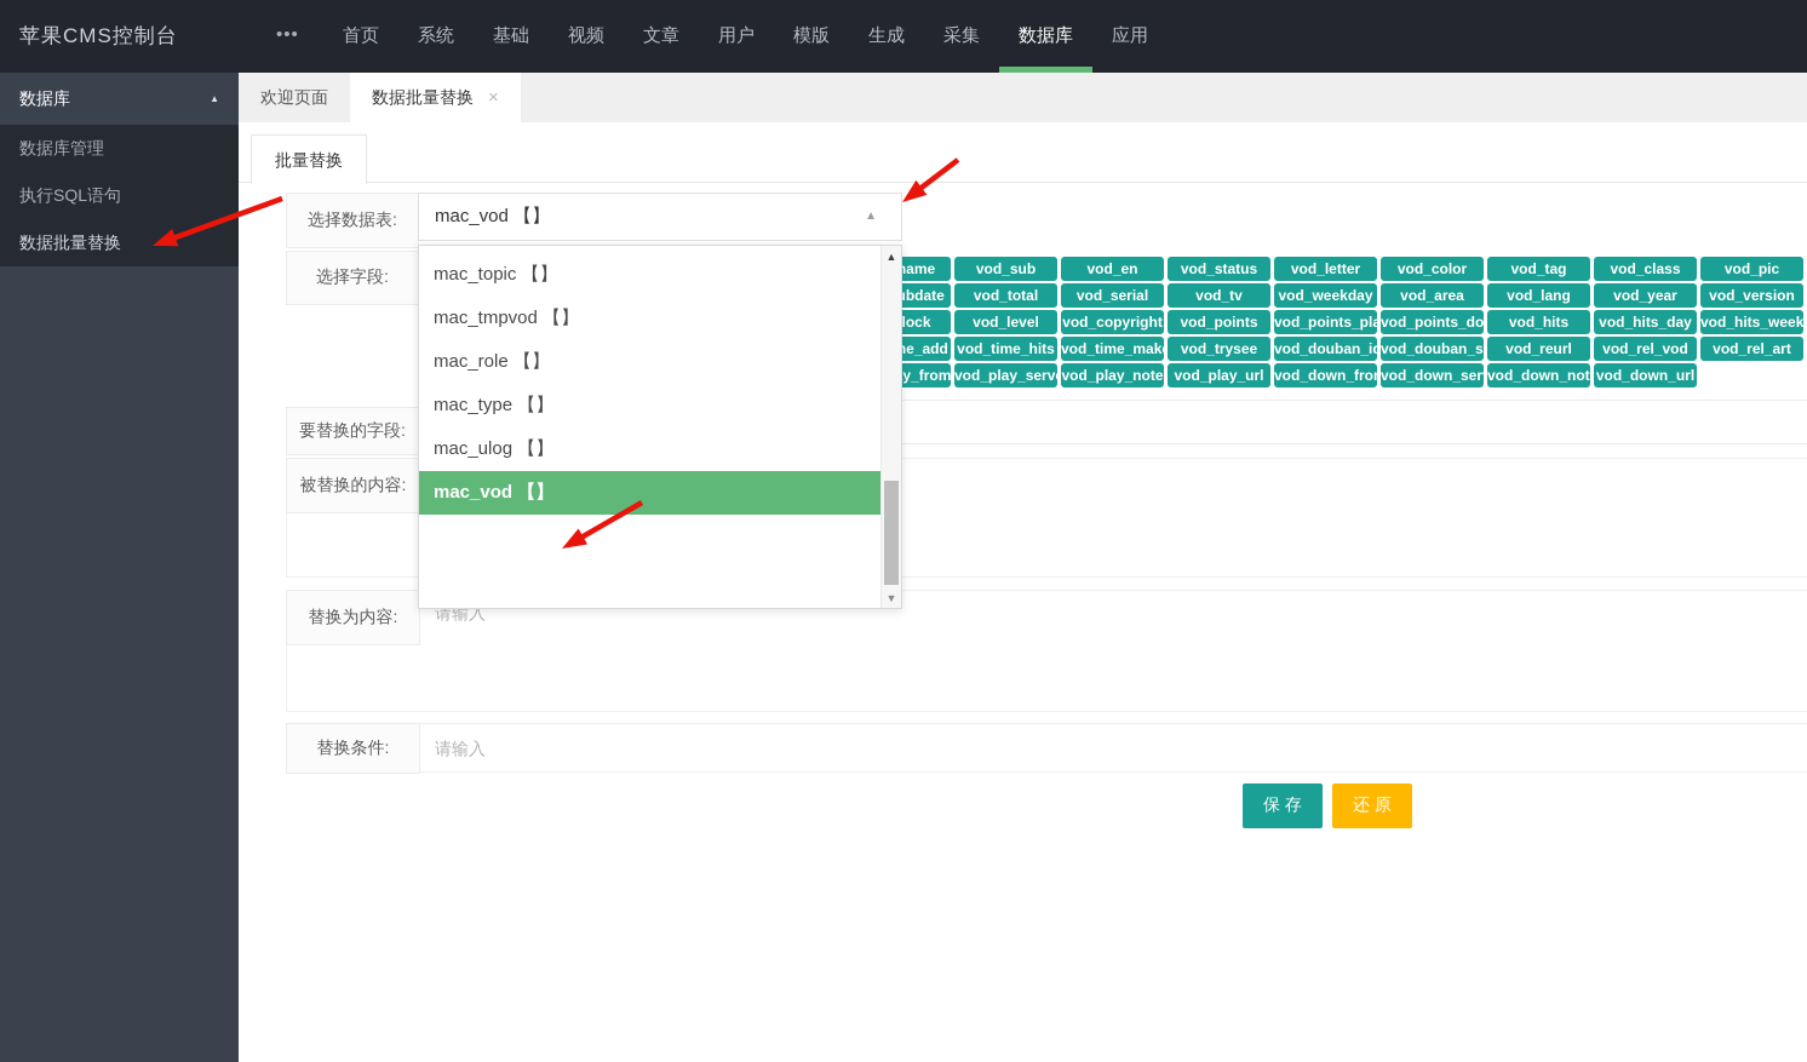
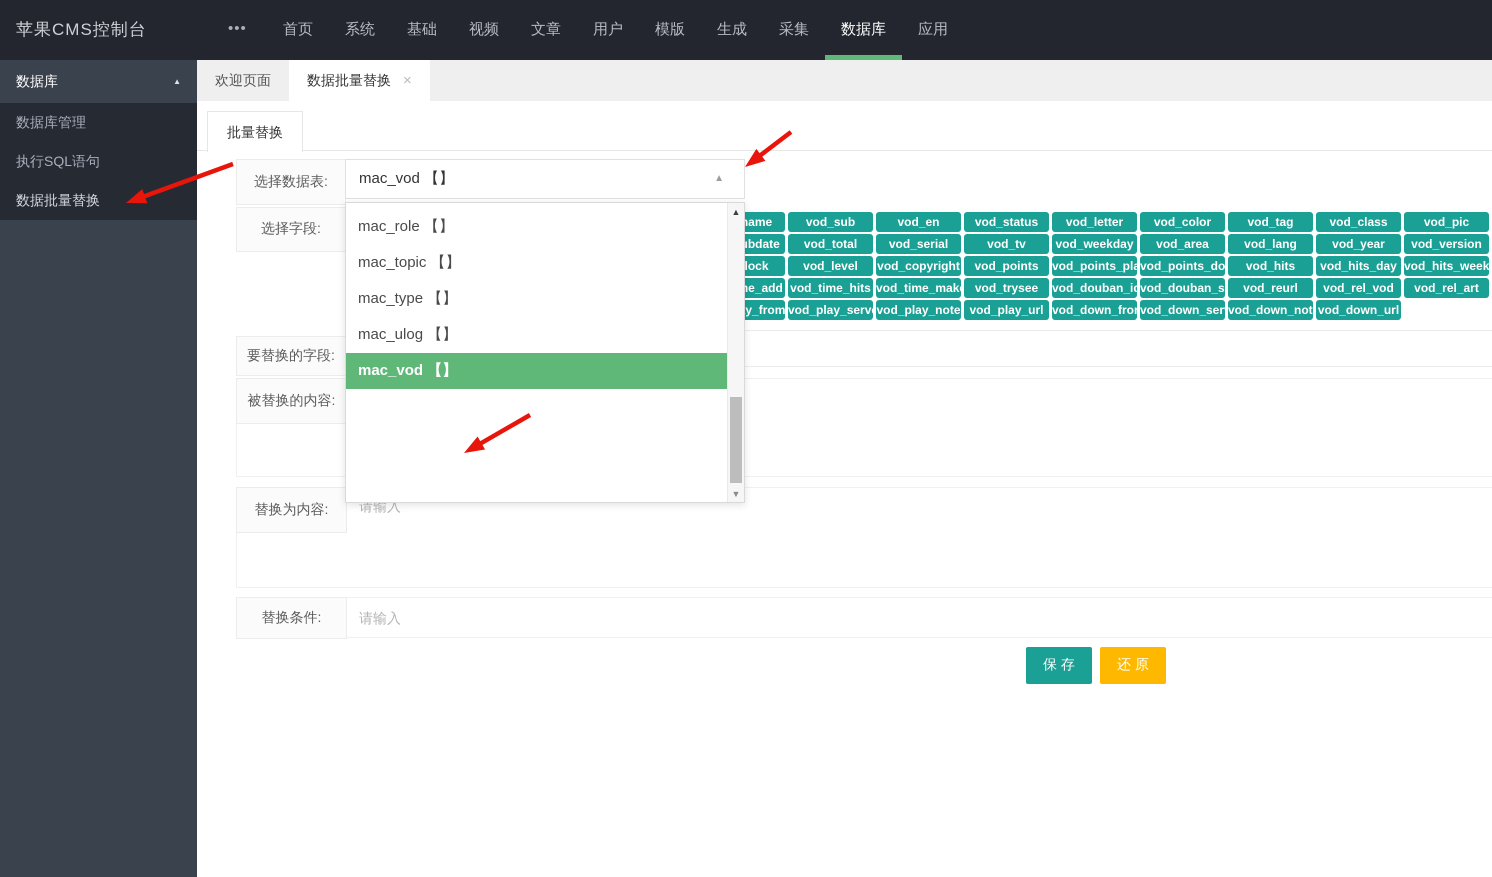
  苹果CMS控制台
  •••
  首页
  系统
  基础
  视频
  文章
  用户
  模版
  生成
  采集
  数据库
  应用
  数据库
  ▲
  数据库管理
  执行SQL语句
  数据批量替换
  欢迎页面
  数据批量替换
  ×
  批量替换
  选择数据表:
  mac_vod 【】
  ▲
  选择字段:
  vod_sub
  vod_en
  vod_status
  vod_letter
  vod_color
  vod_tag
  vod_class
  vod_pic
  vod_total
  vod_serial
  vod_tv
  vod_weekday
  vod_area
  vod_lang
  vod_year
  vod_version
  vod_level
  vod_copyright
  vod_points
  vod_points_pla
  vod_points_do
  vod_hits
  vod_hits_day
  vod_hits_week
  vod_time_hits
  vod_time_mak
  vod_trysee
  vod_douban_i
  vod_douban_s
  vod_reurl
  vod_rel_vod
  vod_rel_art
  vod_play_serv
  vod_play_note
  vod_play_url
  vod_down_fro
  vod_down_ser
  vod_down_not
  vod_down_url
  要替换的字段:
  被替换的内容:
  替换为内容:
  请输入
  替换条件:
  请输入
  保 存
  还 原
- mac_topic 【】
+ mac_role 【】
- mac_tmpvod 【】
- mac_role 【】
+ mac_topic 【】
  mac_type 【】
  mac_ulog 【】
  mac_vod 【】
  ▲
  ▼
